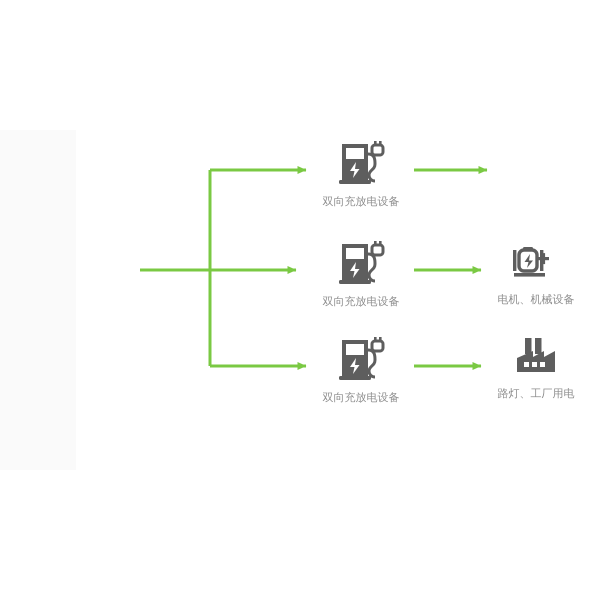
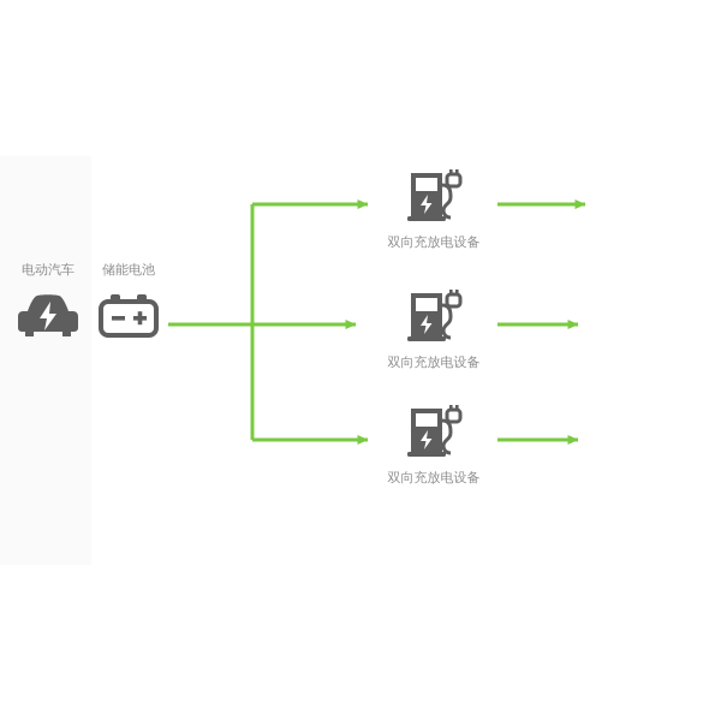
+ 电动汽车
+ 储能电池
  双向充放电设备
  双向充放电设备
- 电机、机械设备
  双向充放电设备
- 路灯、工厂用电
